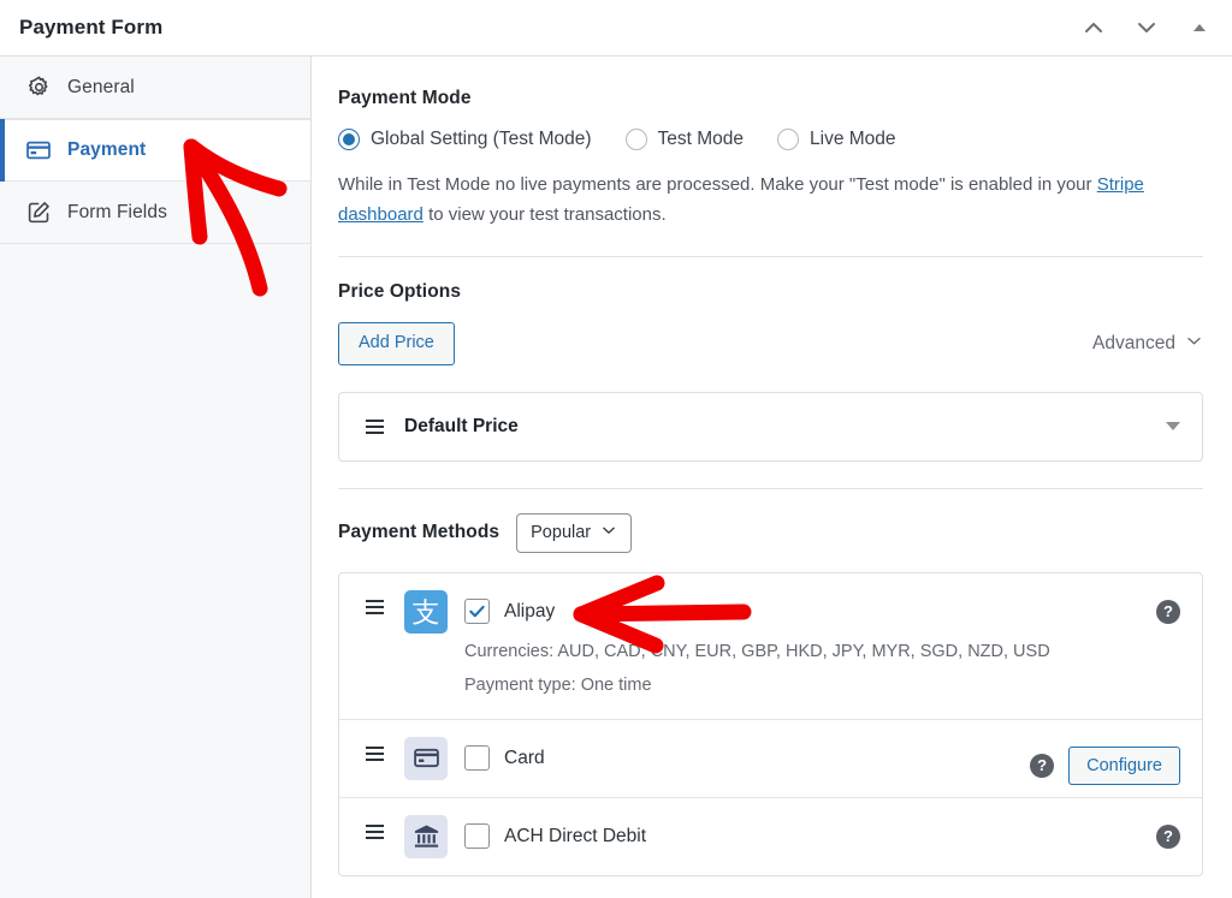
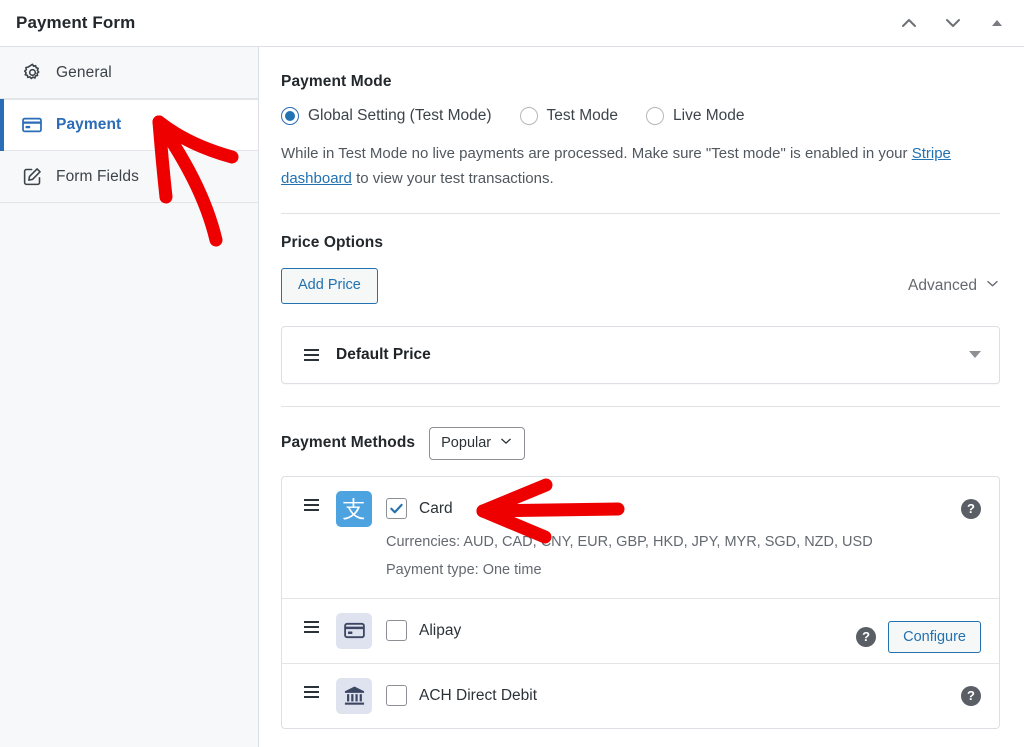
  Payment Form
  General
  Payment
  Form Fields
  Payment Mode
  Global Setting (Test Mode)
  Test Mode
  Live Mode
- While in Test Mode no live payments are processed. Make your "Test mode" is enabled in your Stripe dashboard to view your test transactions.
+ While in Test Mode no live payments are processed. Make sure "Test mode" is enabled in your Stripe dashboard to view your test transactions.
  Price Options
  Add Price
  Advanced
  Default Price
  Payment Methods
  Popular
  支
- Alipay
+ Card
  Currencies: AUD, CAD,NY, EUR, GBP, HKD, JPY, MYR, SGD, NZD, USD
  Payment type: One time
  ?
- Card
+ Alipay
  ?
  Configure
  ACH Direct Debit
  ?
